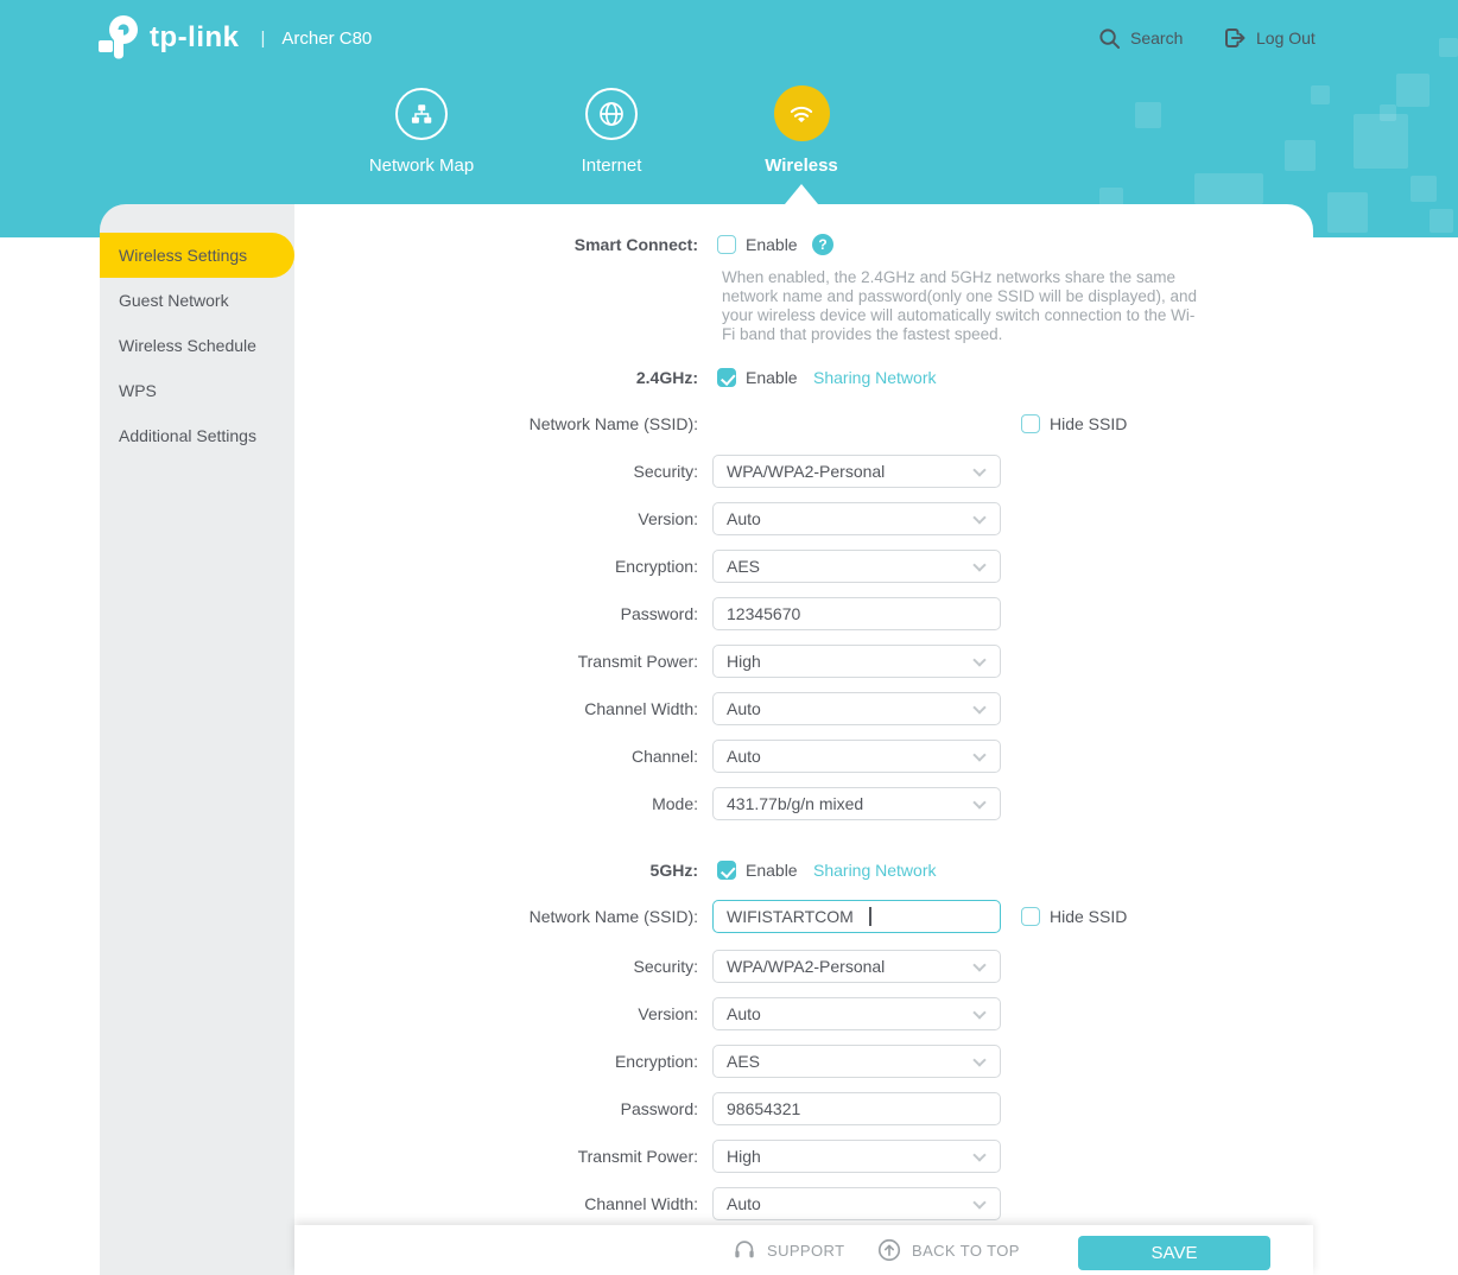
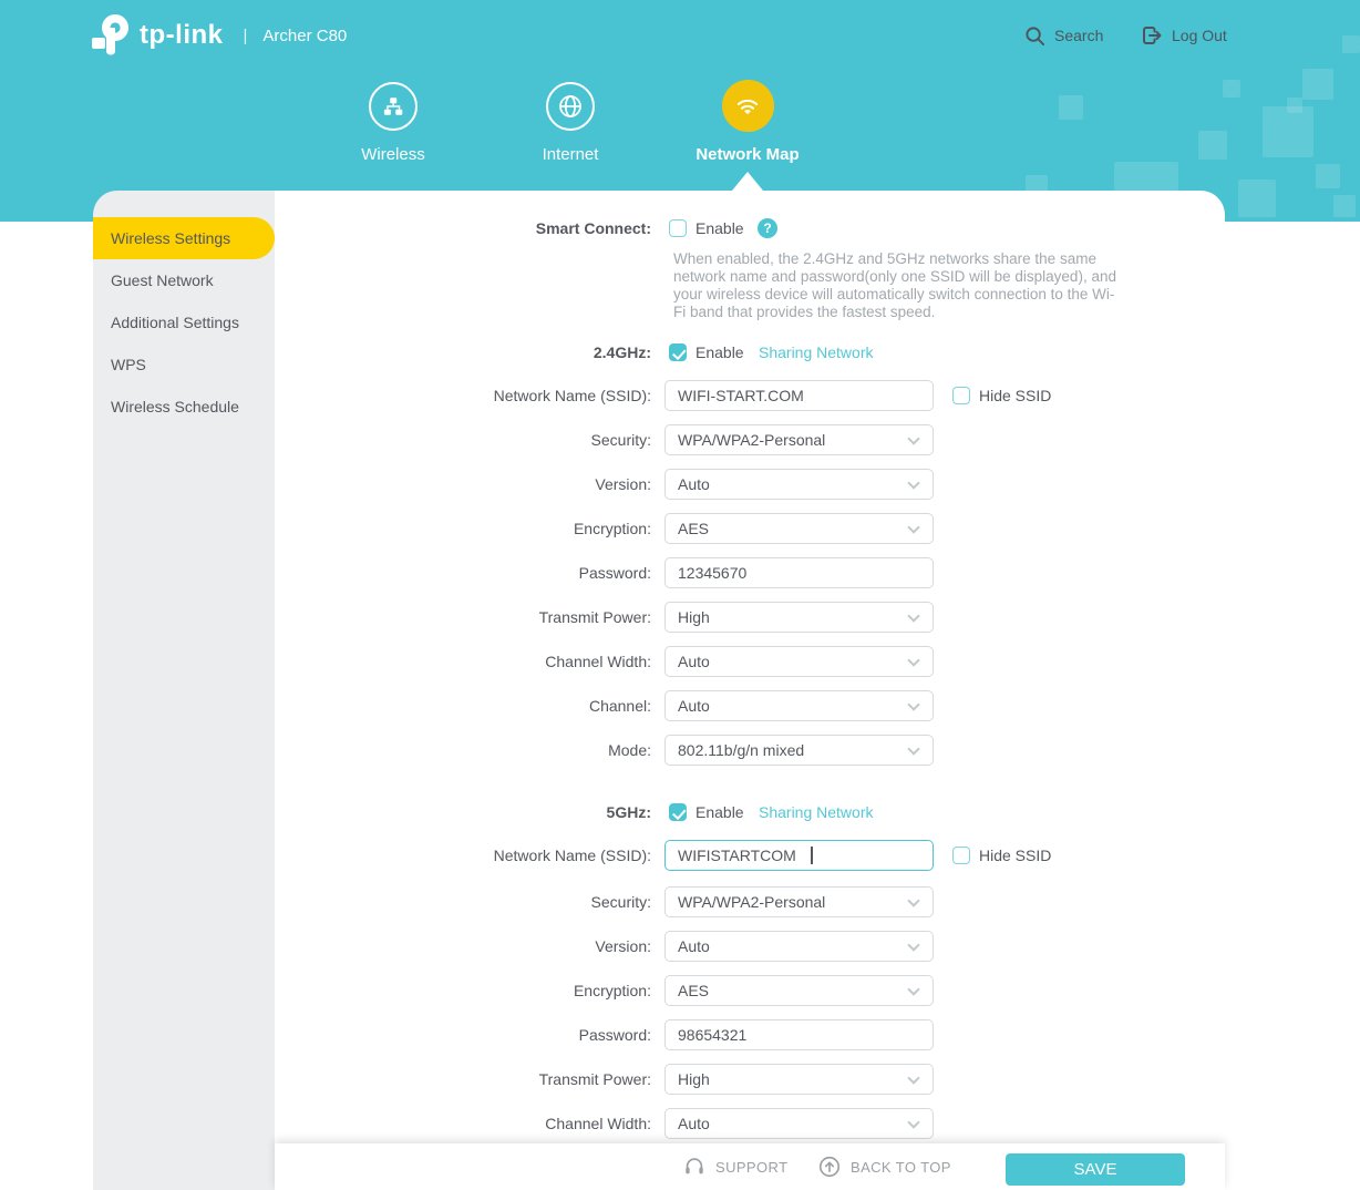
  tp-link
  |
  Archer C80
  Search
  Log Out
- Network Map
+ Wireless
  Internet
- Wireless
+ Network Map
  Wireless Settings
  Guest Network
- Wireless Schedule
+ Additional Settings
  WPS
- Additional Settings
+ Wireless Schedule
  Smart Connect:
  Enable
  ?
  When enabled, the 2.4GHz and 5GHz networks share the same network name and password(only one SSID will be displayed), and your wireless device will automatically switch connection to the Wi-Fi band that provides the fastest speed.
  2.4GHz:
  Enable
  Sharing Network
  Network Name (SSID):
+ WIFI-START.COM
  Hide SSID
  Security:
  WPA/WPA2-Personal
  Version:
  Auto
  Encryption:
  AES
  Password:
  12345670
  Transmit Power:
  High
  Channel Width:
  Auto
  Channel:
  Auto
  Mode:
- 431.77b/g/n mixed
+ 802.11b/g/n mixed
  5GHz:
  Enable
  Sharing Network
  Network Name (SSID):
  WIFISTARTCOM
  Hide SSID
  Security:
  WPA/WPA2-Personal
  Version:
  Auto
  Encryption:
  AES
  Password:
  98654321
  Transmit Power:
  High
  Channel Width:
  Auto
  SUPPORT
  BACK TO TOP
  SAVE
